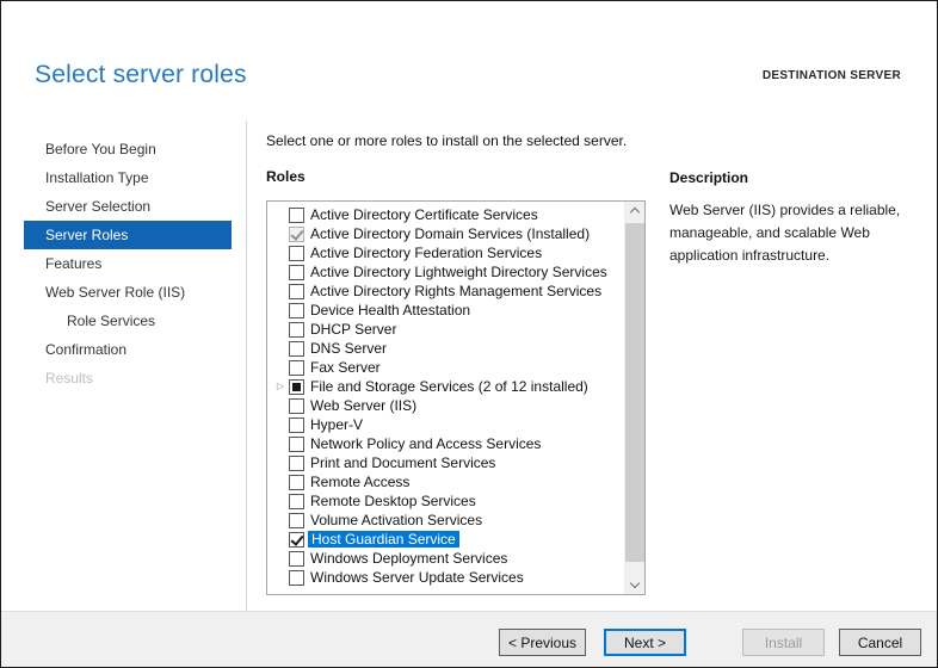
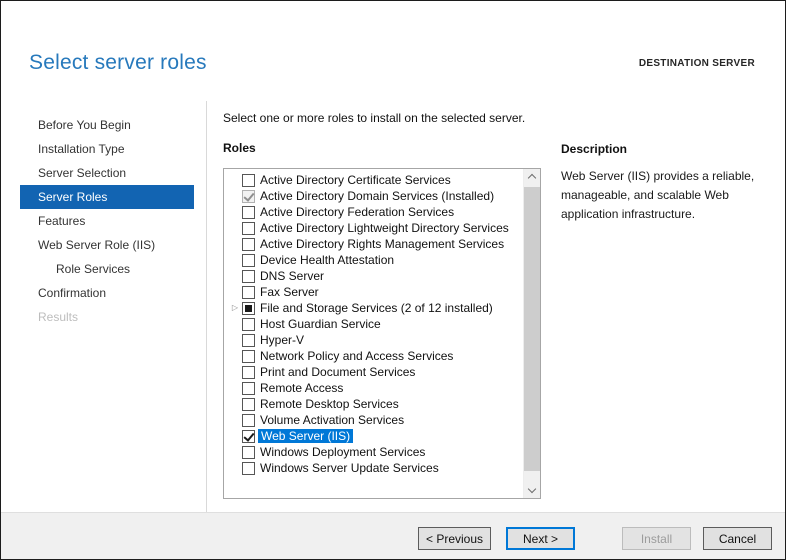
  Select server roles
  DESTINATION SERVER
  Before You Begin
  Installation Type
  Server Selection
  Server Roles
  Features
  Web Server Role (IIS)
  Role Services
  Confirmation
  Results
  Select one or more roles to install on the selected server.
  Roles
  Active Directory Certificate Services
  Active Directory Domain Services (Installed)
  Active Directory Federation Services
  Active Directory Lightweight Directory Services
  Active Directory Rights Management Services
  Device Health Attestation
- DHCP Server
  DNS Server
  Fax Server
  ▷
  File and Storage Services (2 of 12 installed)
- Web Server (IIS)
+ Host Guardian Service
  Hyper-V
  Network Policy and Access Services
  Print and Document Services
  Remote Access
  Remote Desktop Services
  Volume Activation Services
- Host Guardian Service
+ Web Server (IIS)
  Windows Deployment Services
  Windows Server Update Services
  Description
  Web Server (IIS) provides a reliable, manageable, and scalable Web application infrastructure.
  < Previous
  Next >
  Install
  Cancel
